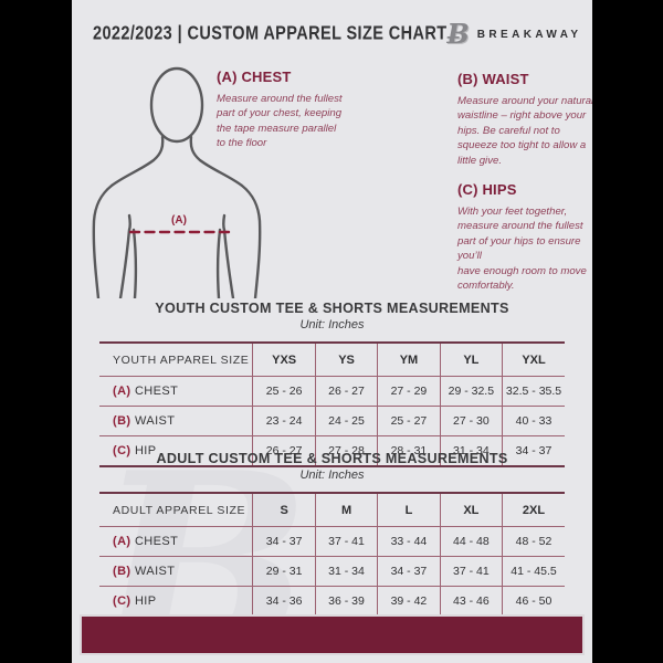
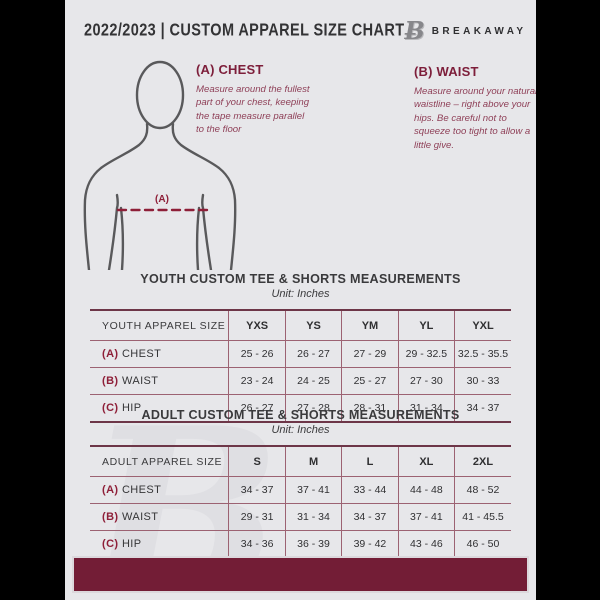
  2022/2023 | CUSTOM APPAREL SIZE CHART
  Ƀ
  BREAKAWAY
  (A)
  (A) CHEST
  Measure around the fullest part of your chest, keeping the tape measure parallel to the floor
  (B) WAIST
  Measure around your natura waistline – right above your hips. Be careful not to squeeze too tight to allow a little give.
- (C) HIPS
- With your feet together, measure around the fullest part of your hips to ensure you’ll
- have enough room to move comfortably.
  B
  YOUTH CUSTOM TEE & SHORTS MEASUREMENTS
  Unit: Inches
  YOUTH APPAREL SIZE	YXS	YS	YM	YL	YXL
  (A) CHEST	25 - 26	26 - 27	27 - 29	29 - 32.5	32.5 - 35.5
- (B) WAIST	23 - 24	24 - 25	25 - 27	27 - 30	40 - 33
+ (B) WAIST	23 - 24	24 - 25	25 - 27	27 - 30	30 - 33
  (C) HIP	26 - 27	27 - 28	28 - 31	31 - 34	34 - 37
  ADULT CUSTOM TEE & SHORTS MEASUREMENTS
  Unit: Inches
  ADULT APPAREL SIZE	S	M	L	XL	2XL
  (A) CHEST	34 - 37	37 - 41	33 - 44	44 - 48	48 - 52
  (B) WAIST	29 - 31	31 - 34	34 - 37	37 - 41	41 - 45.5
  (C) HIP	34 - 36	36 - 39	39 - 42	43 - 46	46 - 50
